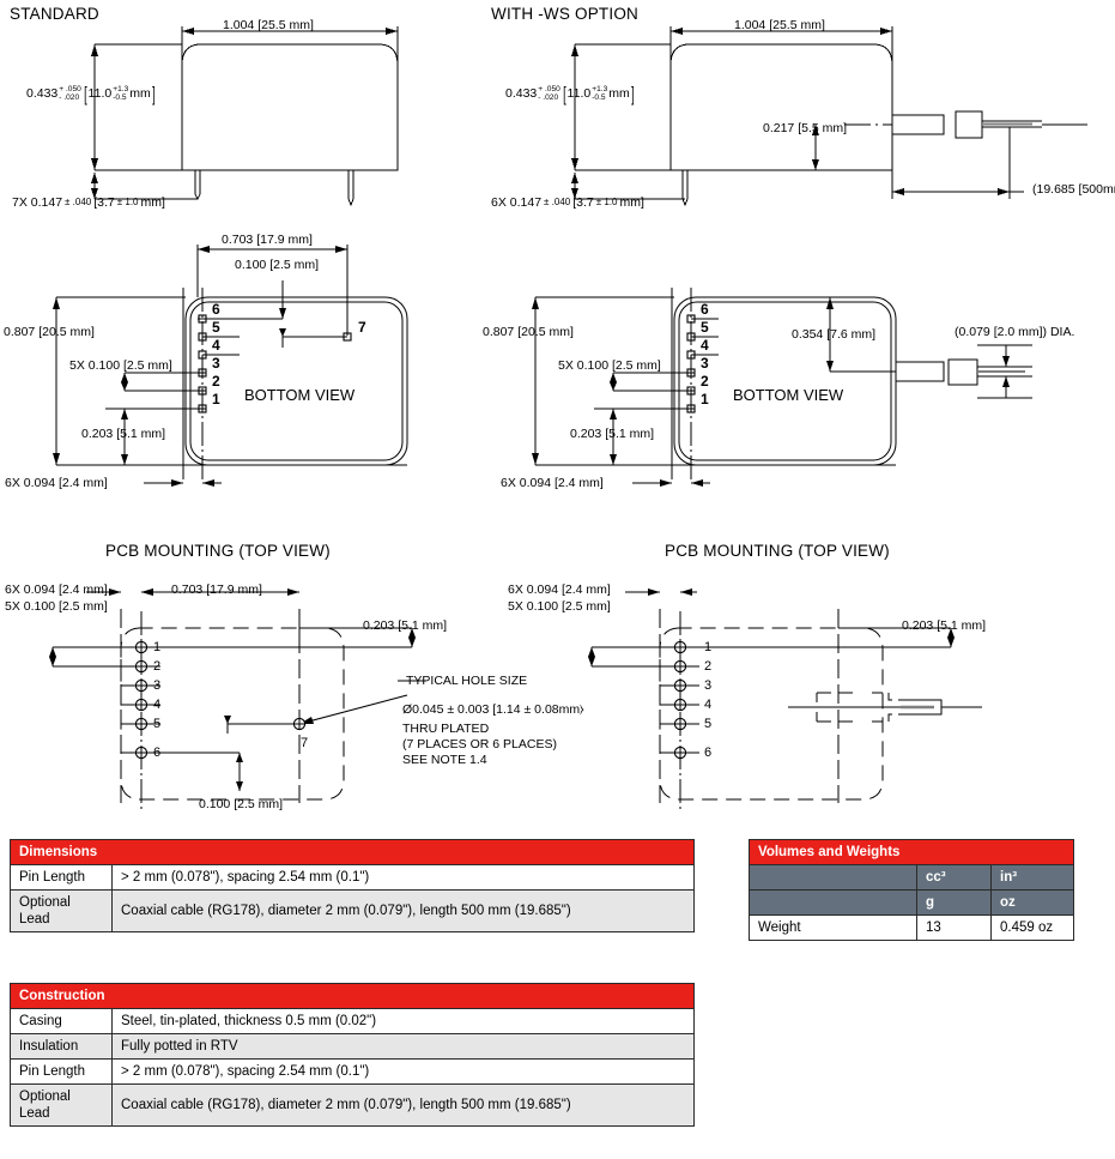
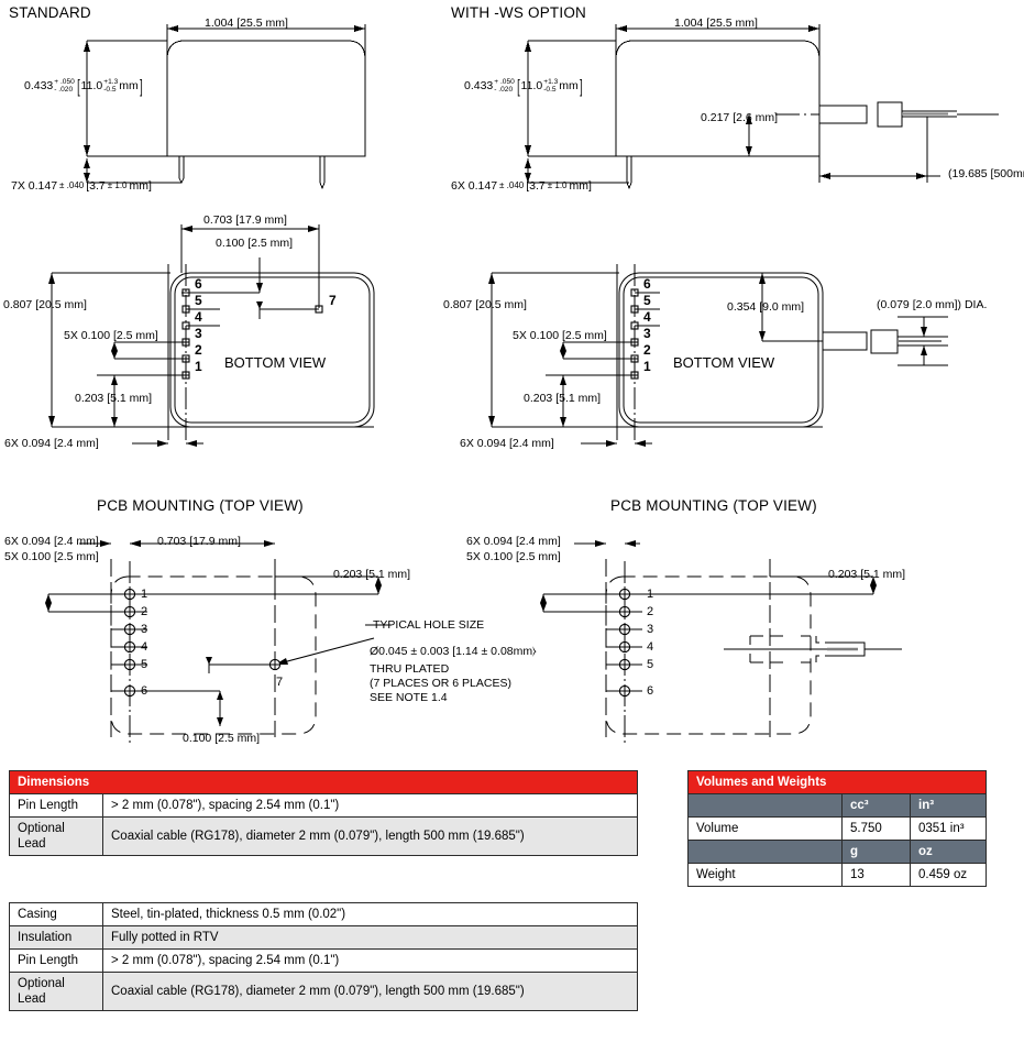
  STANDARD
  1.004 [25.5 mm]
  0.433
  [
  11.0
  mm
  ]
  7X
  0.147
  ± .040
  [3.7
  ± 1.0
  mm]
  WITH -WS OPTION
  1.004 [25.5 mm]
  0.433
  [
  11.0
  mm
  ]
- 0.217 [5.5 mm]
+ 0.217 [2.6 mm]
  (19.685 [500m
  6X
  0.147
  ± .040
  [3.7
  ± 1.0
  mm]
  0.703 [17.9 mm]
  0.100 [2.5 mm]
  0.807 [20.5 mm]
  5X 0.100 [2.5 mm]
  0.203 [5.1 mm]
  6X 0.094 [2.4 mm]
  BOTTOM VIEW
  6
  5
  4
  3
  2
  1
  7
  0.807 [20.5 mm]
  5X 0.100 [2.5 mm]
  0.203 [5.1 mm]
  6X 0.094 [2.4 mm]
- 0.354 [7.6 mm]
+ 0.354 [9.0 mm]
  (0.079 [2.0 mm]) DIA.
  BOTTOM VIEW
  6
  5
  4
  3
  2
  1
  PCB MOUNTING (TOP VIEW)
  6X 0.094 [2.4 mm]
  5X 0.100 [2.5 mm]
  0.703 [17.9 mm]
  0.203 [5.1 mm]
  0.100 [2.5 mm]
  1
  2
  3
  4
  5
  6
  7
  TYPICAL HOLE SIZE
  Ø0.045 ± 0.003 [1.14 ± 0.08mm⧽
  THRU PLATED
  (7 PLACES OR 6 PLACES)
  SEE NOTE 1.4
  PCB MOUNTING (TOP VIEW)
  6X 0.094 [2.4 mm]
  5X 0.100 [2.5 mm]
  0.203 [5.1 mm]
  1
  2
  3
  4
  5
  6
  Dimensions
  Pin Length	> 2 mm (0.078"), spacing 2.54 mm (0.1")
  Optional Lead	Coaxial cable (RG178), diameter 2 mm (0.079"), length 500 mm (19.685")
- Construction
  Casing	Steel, tin-plated, thickness 0.5 mm (0.02")
  Insulation	Fully potted in RTV
  Pin Length	> 2 mm (0.078"), spacing 2.54 mm (0.1")
  Optional Lead	Coaxial cable (RG178), diameter 2 mm (0.079"), length 500 mm (19.685")
  Volumes and Weights
  	cc³	in³
+ Volume	5.750	0351 in³
  	g	oz
  Weight	13	0.459 oz
